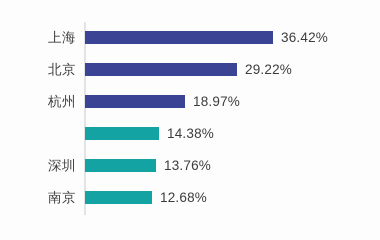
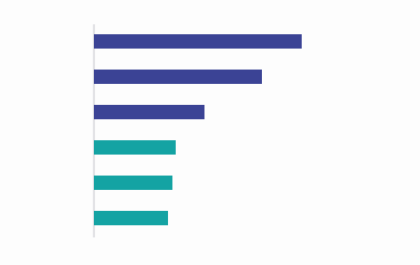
- 上海
- 36.42%
- 北京
- 29.22%
- 杭州
- 18.97%
- 14.38%
- 深圳
- 13.76%
- 南京
- 12.68%
